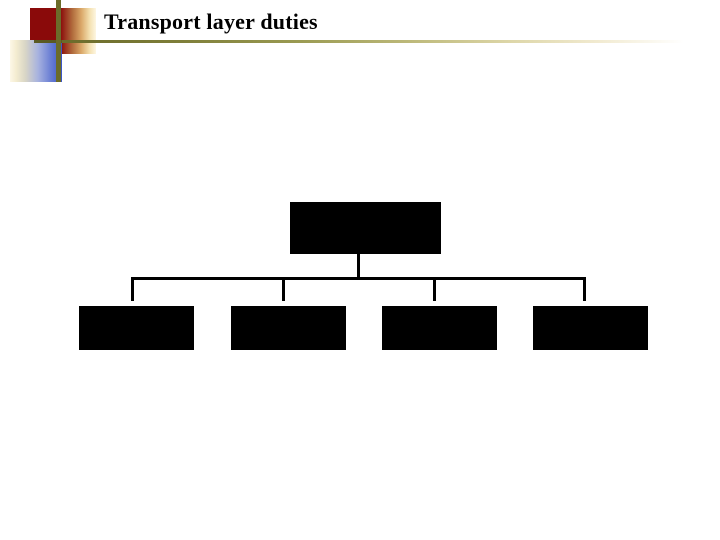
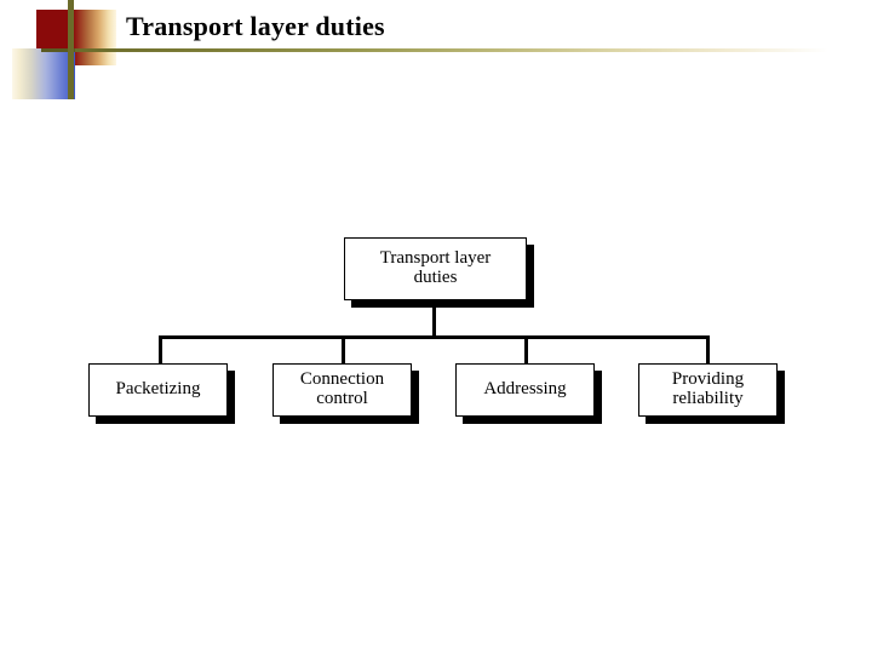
  Transport layer duties
+ Transport layer
+ duties
+ Packetizing
+ Connection
+ control
+ Addressing
+ Providing
+ reliability
